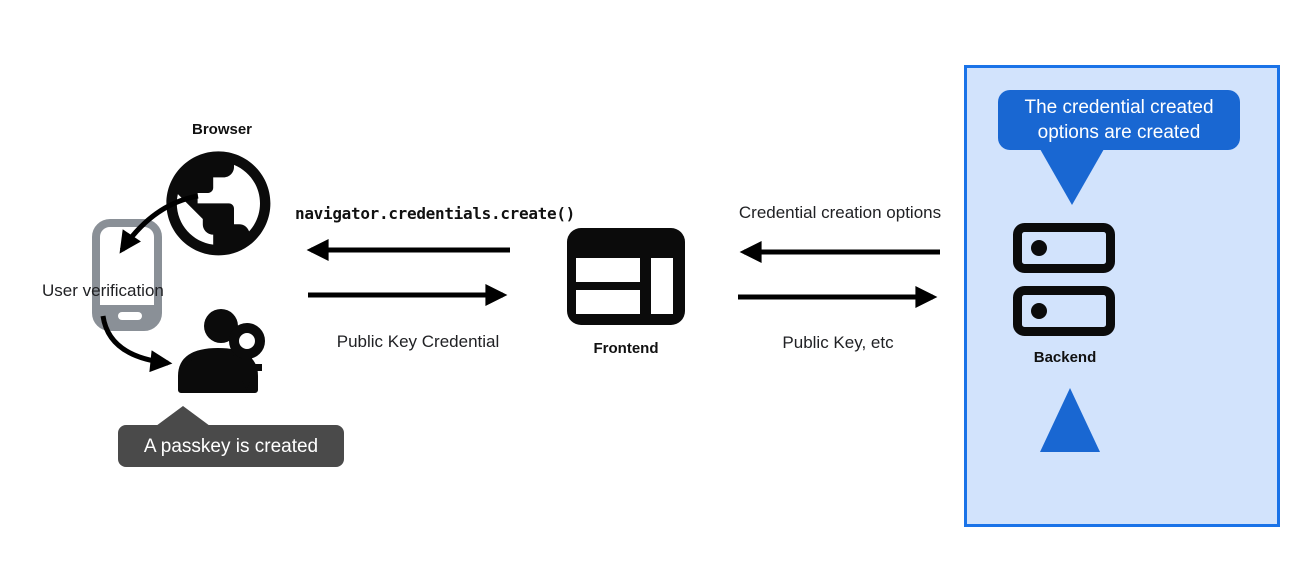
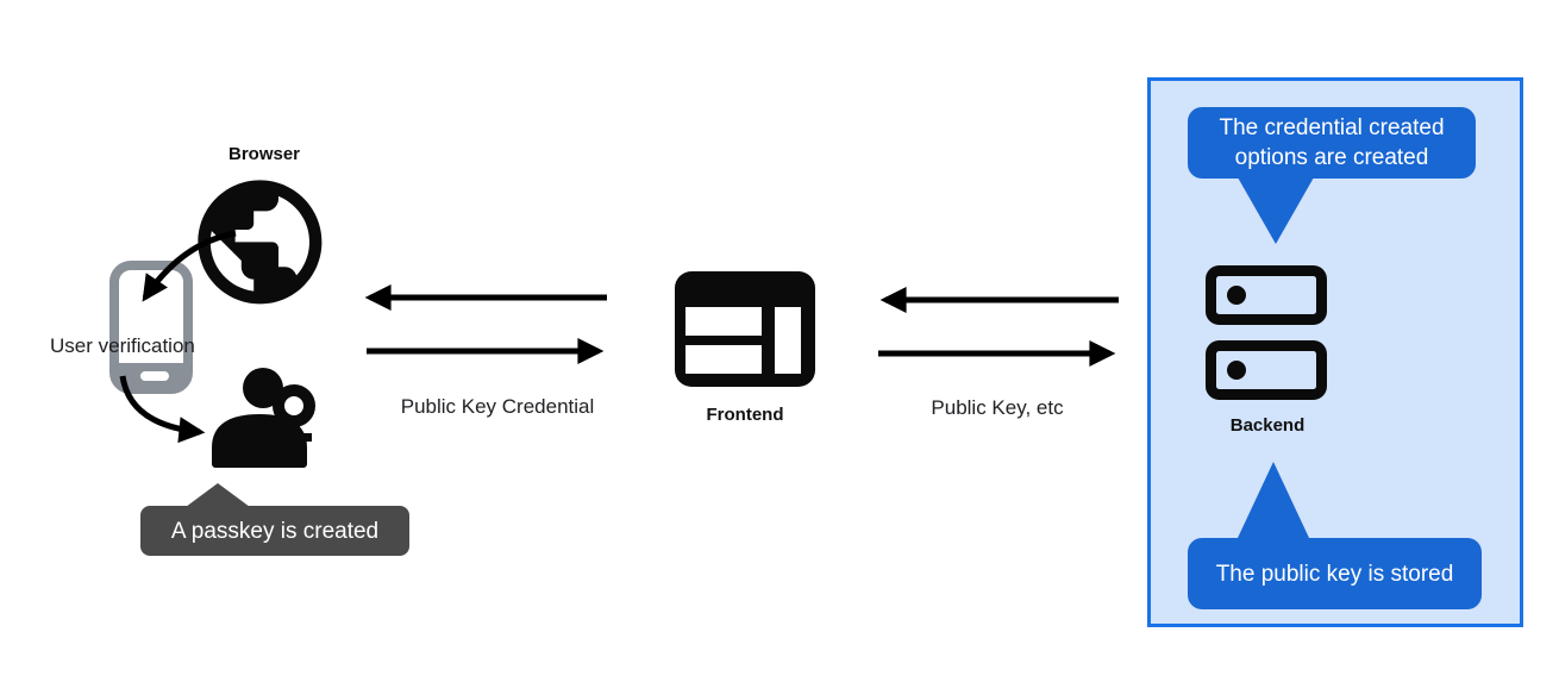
  Browser
  User verification
  Frontend
  Backend
- navigator.credentials.create()
  Public Key Credential
- Credential creation options
  Public Key, etc
  A passkey is created
  The credential created options are created
+ The public key is stored
